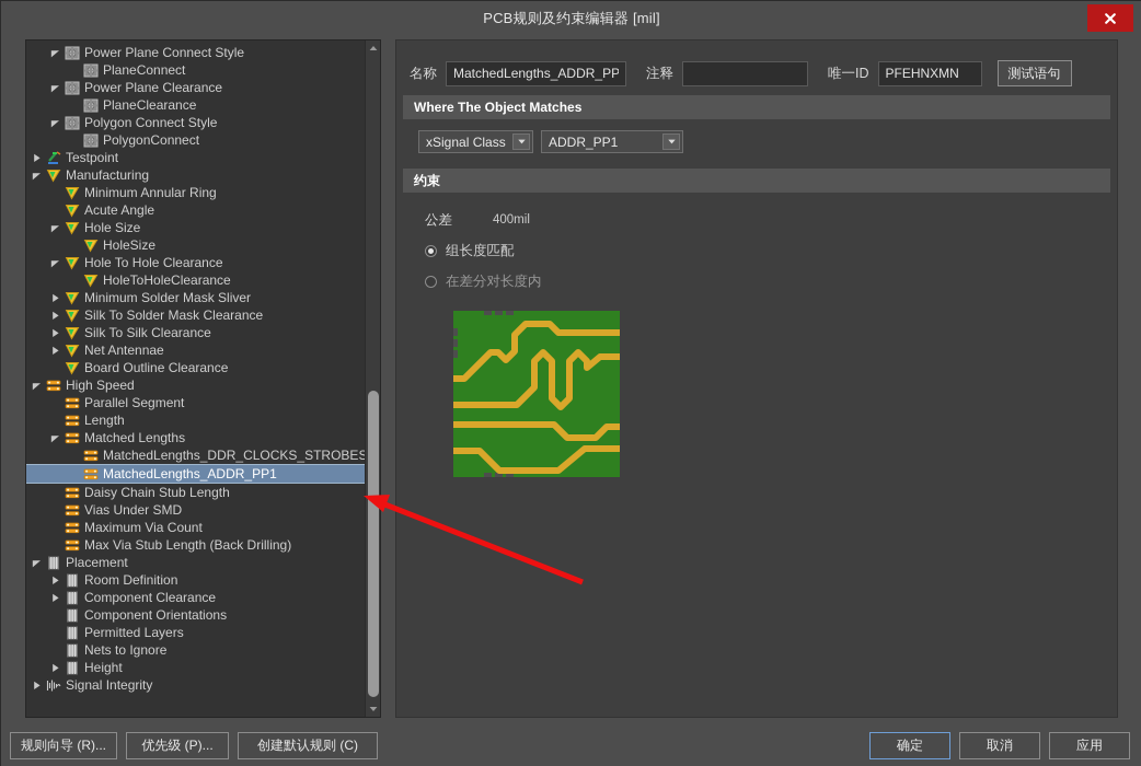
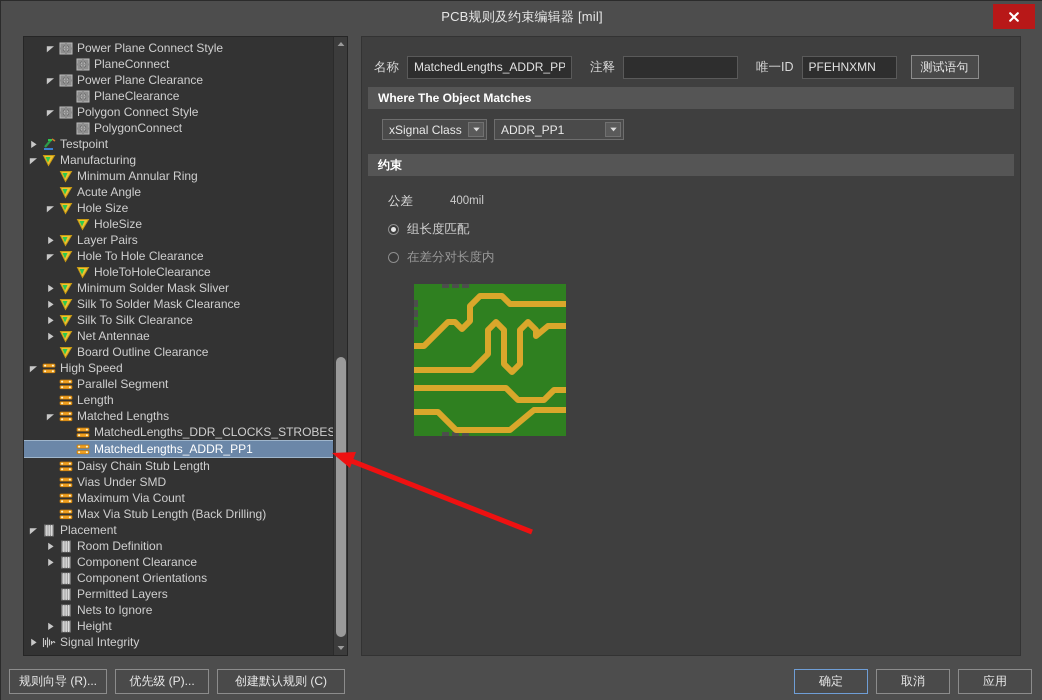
  PCB规则及约束编辑器 [mil]
  Power Plane Connect Style
  PlaneConnect
  Power Plane Clearance
  PlaneClearance
  Polygon Connect Style
  PolygonConnect
  Testpoint
  Manufacturing
  Minimum Annular Ring
  Acute Angle
  Hole Size
  HoleSize
+ Layer Pairs
  Hole To Hole Clearance
  HoleToHoleClearance
  Minimum Solder Mask Sliver
  Silk To Solder Mask Clearance
  Silk To Silk Clearance
  Net Antennae
  Board Outline Clearance
  High Speed
  Parallel Segment
  Length
  Matched Lengths
  MatchedLengths_DDR_CLOCKS_STROBES
  MatchedLengths_ADDR_PP1
  Daisy Chain Stub Length
  Vias Under SMD
  Maximum Via Count
  Max Via Stub Length (Back Drilling)
  Placement
  Room Definition
  Component Clearance
  Component Orientations
  Permitted Layers
  Nets to Ignore
  Height
  Signal Integrity
  名称
  MatchedLengths_ADDR_PP
  注释
  唯一ID
  PFEHNXMN
  测试语句
  Where The Object Matches
  xSignal Class
  ADDR_PP1
  约束
  公差
  400mil
  组长度匹配
  在差分对长度内
  规则向导 (R)...
  优先级 (P)...
  创建默认规则 (C)
  确定
  取消
  应用
